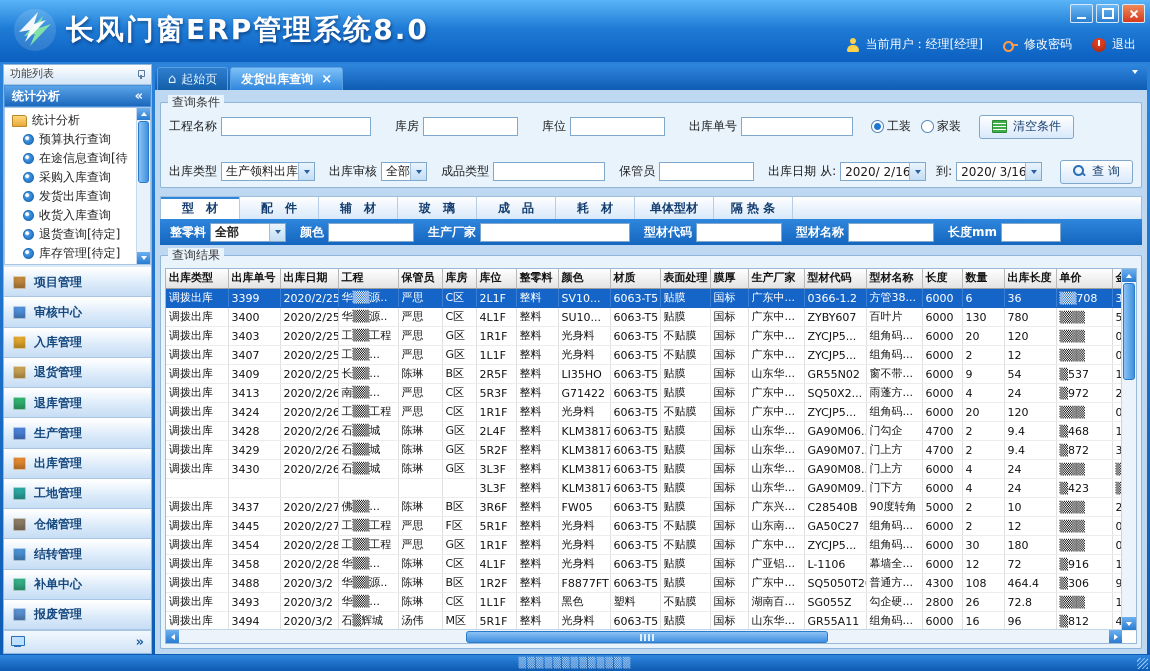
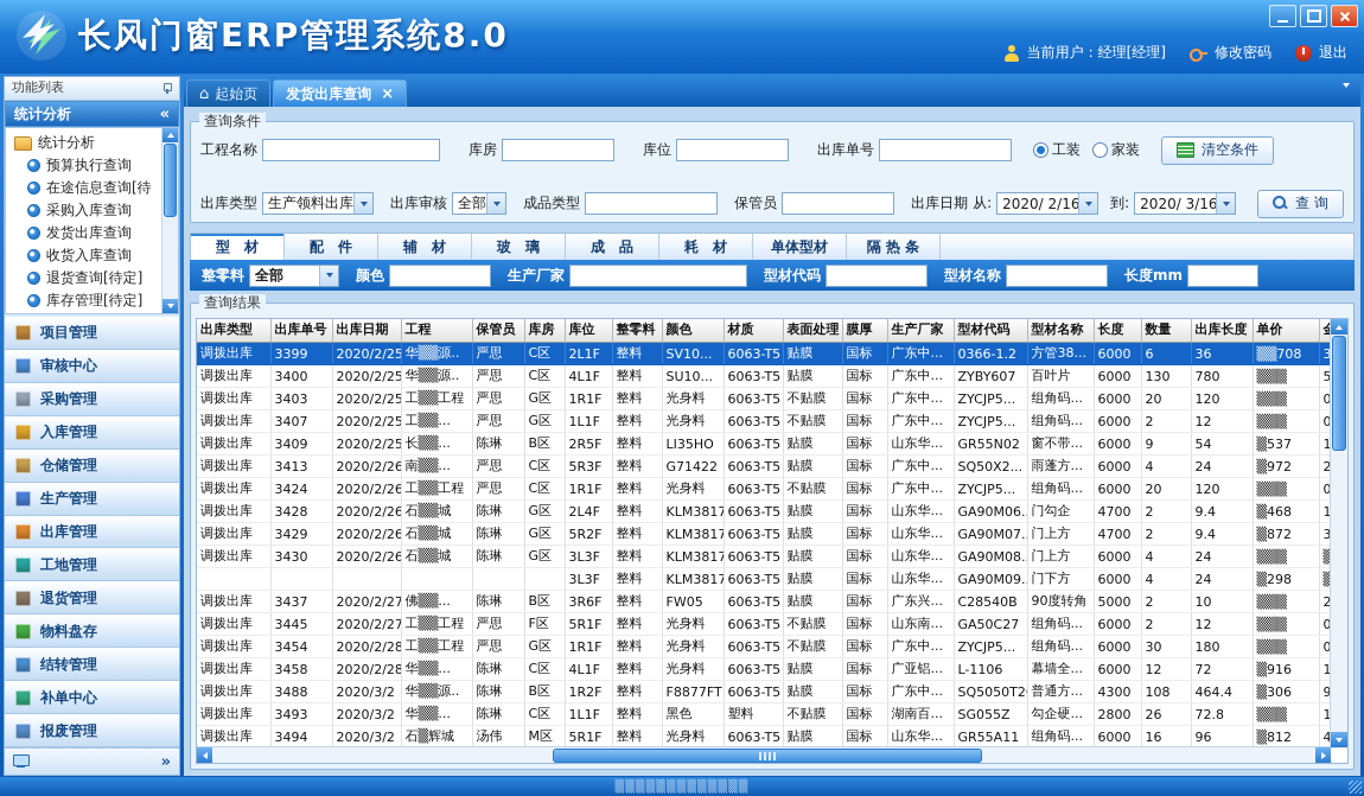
  长风门窗ERP管理系统8.0
  当前用户：经理[经理]
  修改密码
  退出
  功能列表
  统计分析
  «
  统计分析
  预算执行查询
  在途信息查询[待
  采购入库查询
  发货出库查询
  收货入库查询
  退货查询[待定]
  库存管理[待定]
  项目管理
  审核中心
+ 采购管理
  入库管理
- 退货管理
+ 仓储管理
- 退库管理
  生产管理
  出库管理
  工地管理
- 仓储管理
+ 退货管理
+ 物料盘存
  结转管理
  补单中心
  报废管理
  »
  ⌂
  起始页
  发货出库查询
  ×
  查询条件
  工程名称
  库房
  库位
  出库单号
  工装
  家装
  清空条件
  出库类型
  生产领料出库
  出库审核
  全部
  成品类型
  保管员
  出库日期
  从:
  2020/ 2/16
  到:
  2020/ 3/16
  查 询
  型 材
  配 件
  辅 材
  玻 璃
  成 品
  耗 材
  单体型材
  隔 热 条
  整零料
  全部
  颜色
  生产厂家
  型材代码
  型材名称
  长度mm
  查询结果
  出库类型	出库单号	出库日期	工程	保管员	库房	库位	整零料	颜色	材质	表面处理	膜厚	生产厂家	型材代码	型材名称	长度	数量	出库长度	单价
  调拨出库	3399	2020/2/25	华▒▒源..	严思	C区	2L1F	整料	SV10...	6063-T5	贴膜	国标	广东中...	0366-1.2	方管38...	6000	6	36	▒▒708	3
  调拨出库	3400	2020/2/25	华▒▒源..	严思	C区	4L1F	整料	SU10...	6063-T5	贴膜	国标	广东中...	ZYBY607	百叶片	6000	130	780	▒▒▒	5
  调拨出库	3403	2020/2/25	工▒▒工程	严思	G区	1R1F	整料	光身料	6063-T5	不贴膜	国标	广东中...	ZYCJP5...	组角码...	6000	20	120	▒▒▒	0
  调拨出库	3407	2020/2/25	工▒▒...	严思	G区	1L1F	整料	光身料	6063-T5	不贴膜	国标	广东中...	ZYCJP5...	组角码...	6000	2	12	▒▒▒	0
  调拨出库	3409	2020/2/25	长▒▒...	陈琳	B区	2R5F	整料	LI35HO	6063-T5	贴膜	国标	山东华...	GR55N02	窗不带...	6000	9	54	▒537	1
  调拨出库	3413	2020/2/26	南▒▒...	严思	C区	5R3F	整料	G71422	6063-T5	贴膜	国标	广东中...	SQ50X2...	雨蓬方...	6000	4	24	▒972	2
  调拨出库	3424	2020/2/26	工▒▒工程	严思	C区	1R1F	整料	光身料	6063-T5	不贴膜	国标	广东中...	ZYCJP5...	组角码...	6000	20	120	▒▒▒	0
  调拨出库	3428	2020/2/26	石▒▒城	陈琳	G区	2L4F	整料	KLM3817	6063-T5	贴膜	国标	山东华...	GA90M06.	门勾企	4700	2	9.4	▒468	1
  调拨出库	3429	2020/2/26	石▒▒城	陈琳	G区	5R2F	整料	KLM3817	6063-T5	贴膜	国标	山东华...	GA90M07.	门上方	4700	2	9.4	▒872	3
  调拨出库	3430	2020/2/26	石▒▒城	陈琳	G区	3L3F	整料	KLM3817	6063-T5	贴膜	国标	山东华...	GA90M08.	门上方	6000	4	24	▒▒▒	▒
- 						3L3F	整料	KLM3817	6063-T5	贴膜	国标	山东华...	GA90M09.	门下方	6000	4	24	▒423	▒
+ 						3L3F	整料	KLM3817	6063-T5	贴膜	国标	山东华...	GA90M09.	门下方	6000	4	24	▒298	▒
  调拨出库	3437	2020/2/27	佛▒▒...	陈琳	B区	3R6F	整料	FW05	6063-T5	贴膜	国标	广东兴...	C28540B	90度转角	5000	2	10	▒▒▒	2
  调拨出库	3445	2020/2/27	工▒▒工程	严思	F区	5R1F	整料	光身料	6063-T5	不贴膜	国标	山东南...	GA50C27	组角码...	6000	2	12	▒▒▒	0
  调拨出库	3454	2020/2/28	工▒▒工程	严思	G区	1R1F	整料	光身料	6063-T5	不贴膜	国标	广东中...	ZYCJP5...	组角码...	6000	30	180	▒▒▒	0
  调拨出库	3458	2020/2/28	华▒▒...	陈琳	C区	4L1F	整料	光身料	6063-T5	贴膜	国标	广亚铝...	L-1106	幕墙全...	6000	12	72	▒916	1
  调拨出库	3488	2020/3/2	华▒▒源..	陈琳	B区	1R2F	整料	F8877FT	6063-T5	贴膜	国标	广东中...	SQ5050T2	普通方...	4300	108	464.4	▒306	9
  调拨出库	3493	2020/3/2	华▒▒...	陈琳	C区	1L1F	整料	黑色	塑料	不贴膜	国标	湖南百...	SG055Z	勾企硬...	2800	26	72.8	▒▒▒	1
  调拨出库	3494	2020/3/2	石▒辉城	汤伟	M区	5R1F	整料	光身料	6063-T5	贴膜	国标	山东华...	GR55A11	组角码...	6000	16	96	▒812	4
  ▒▒▒▒▒▒▒▒▒▒▒▒▒
